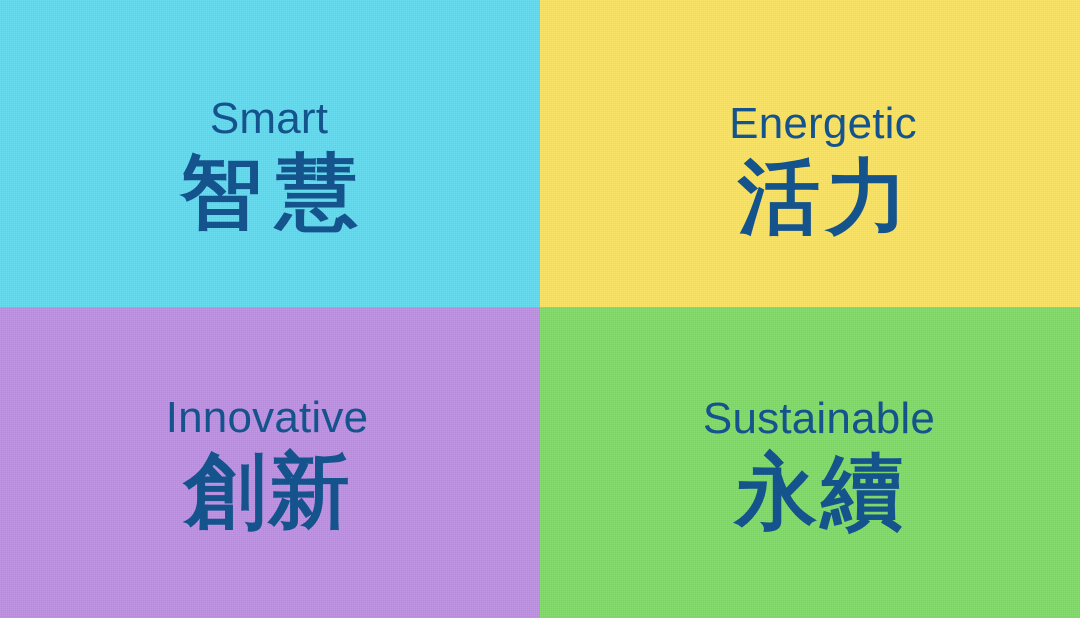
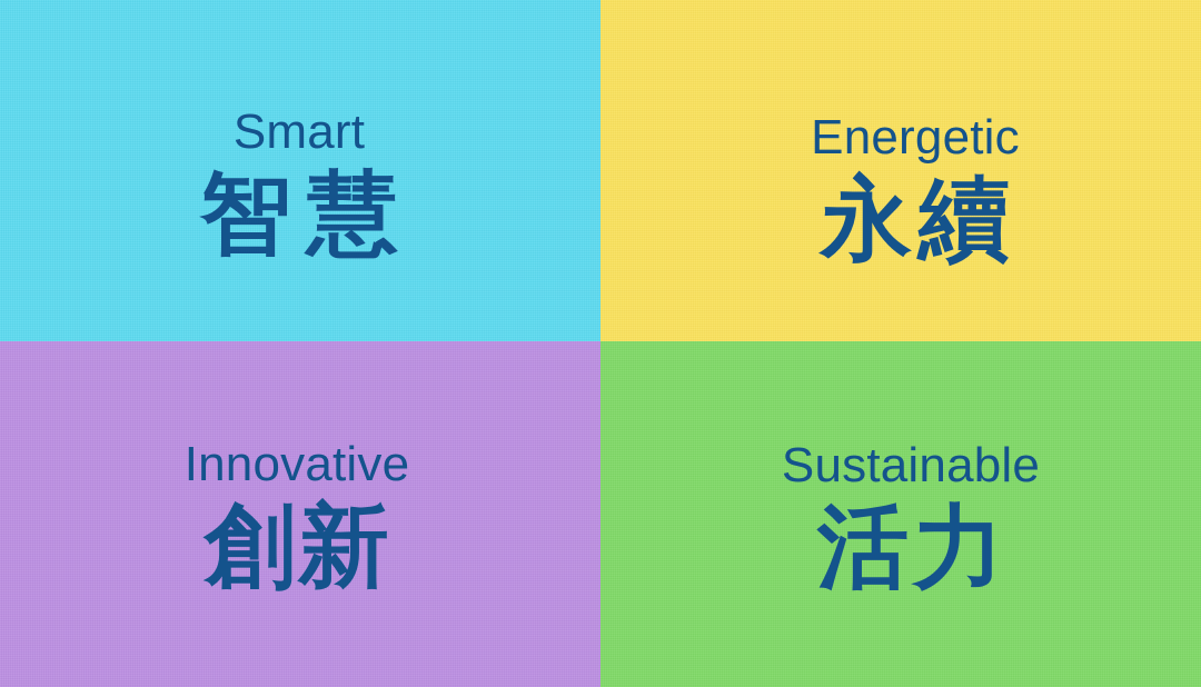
  Smart
  智慧
  Energetic
- 活力
+ 永續
  Innovative
  創新
  Sustainable
- 永續
+ 活力
